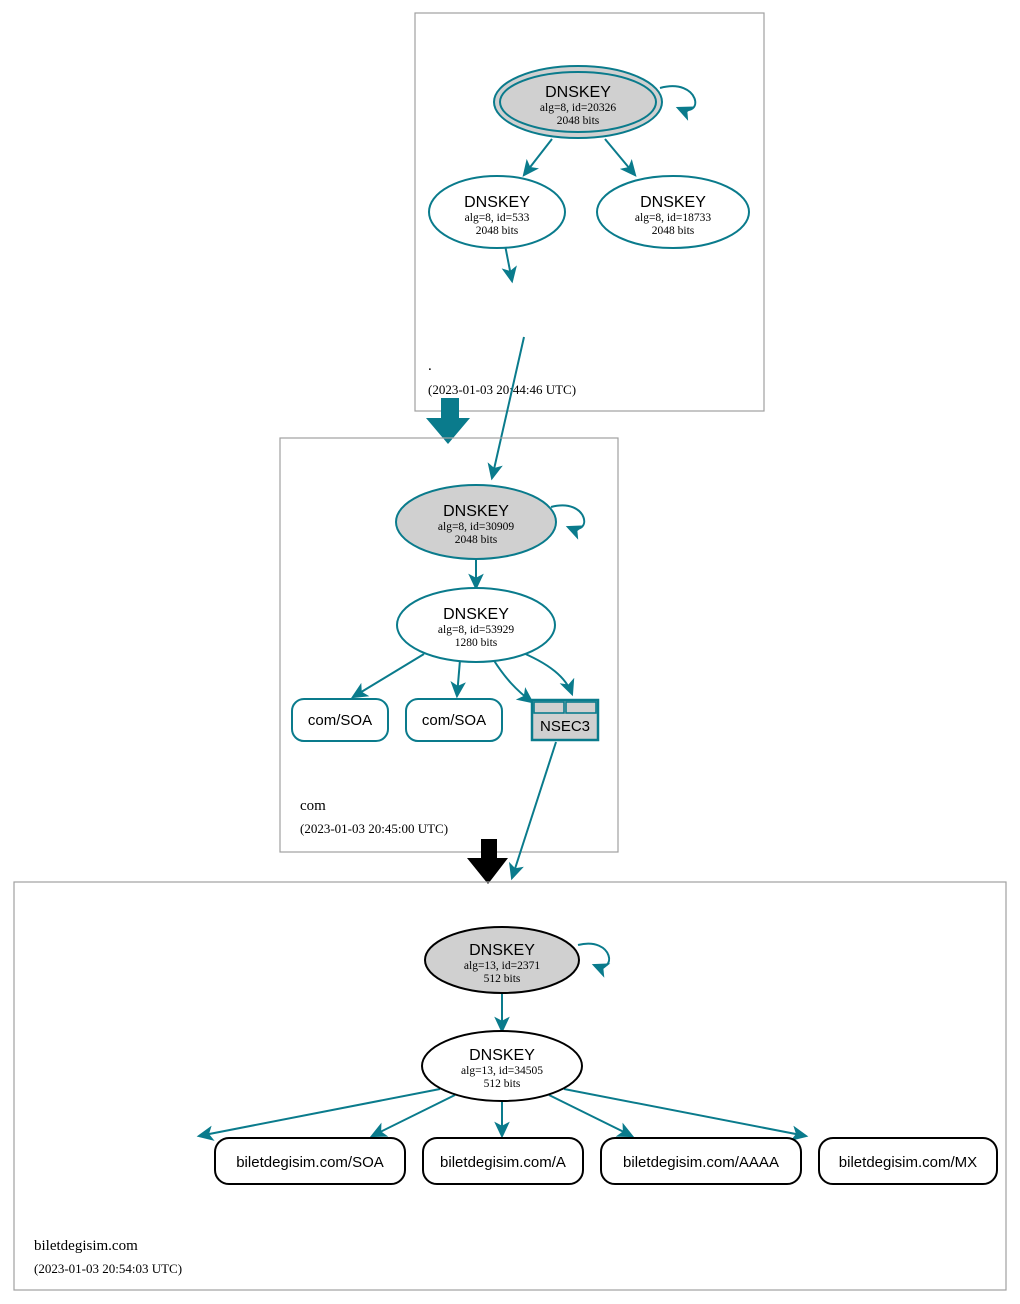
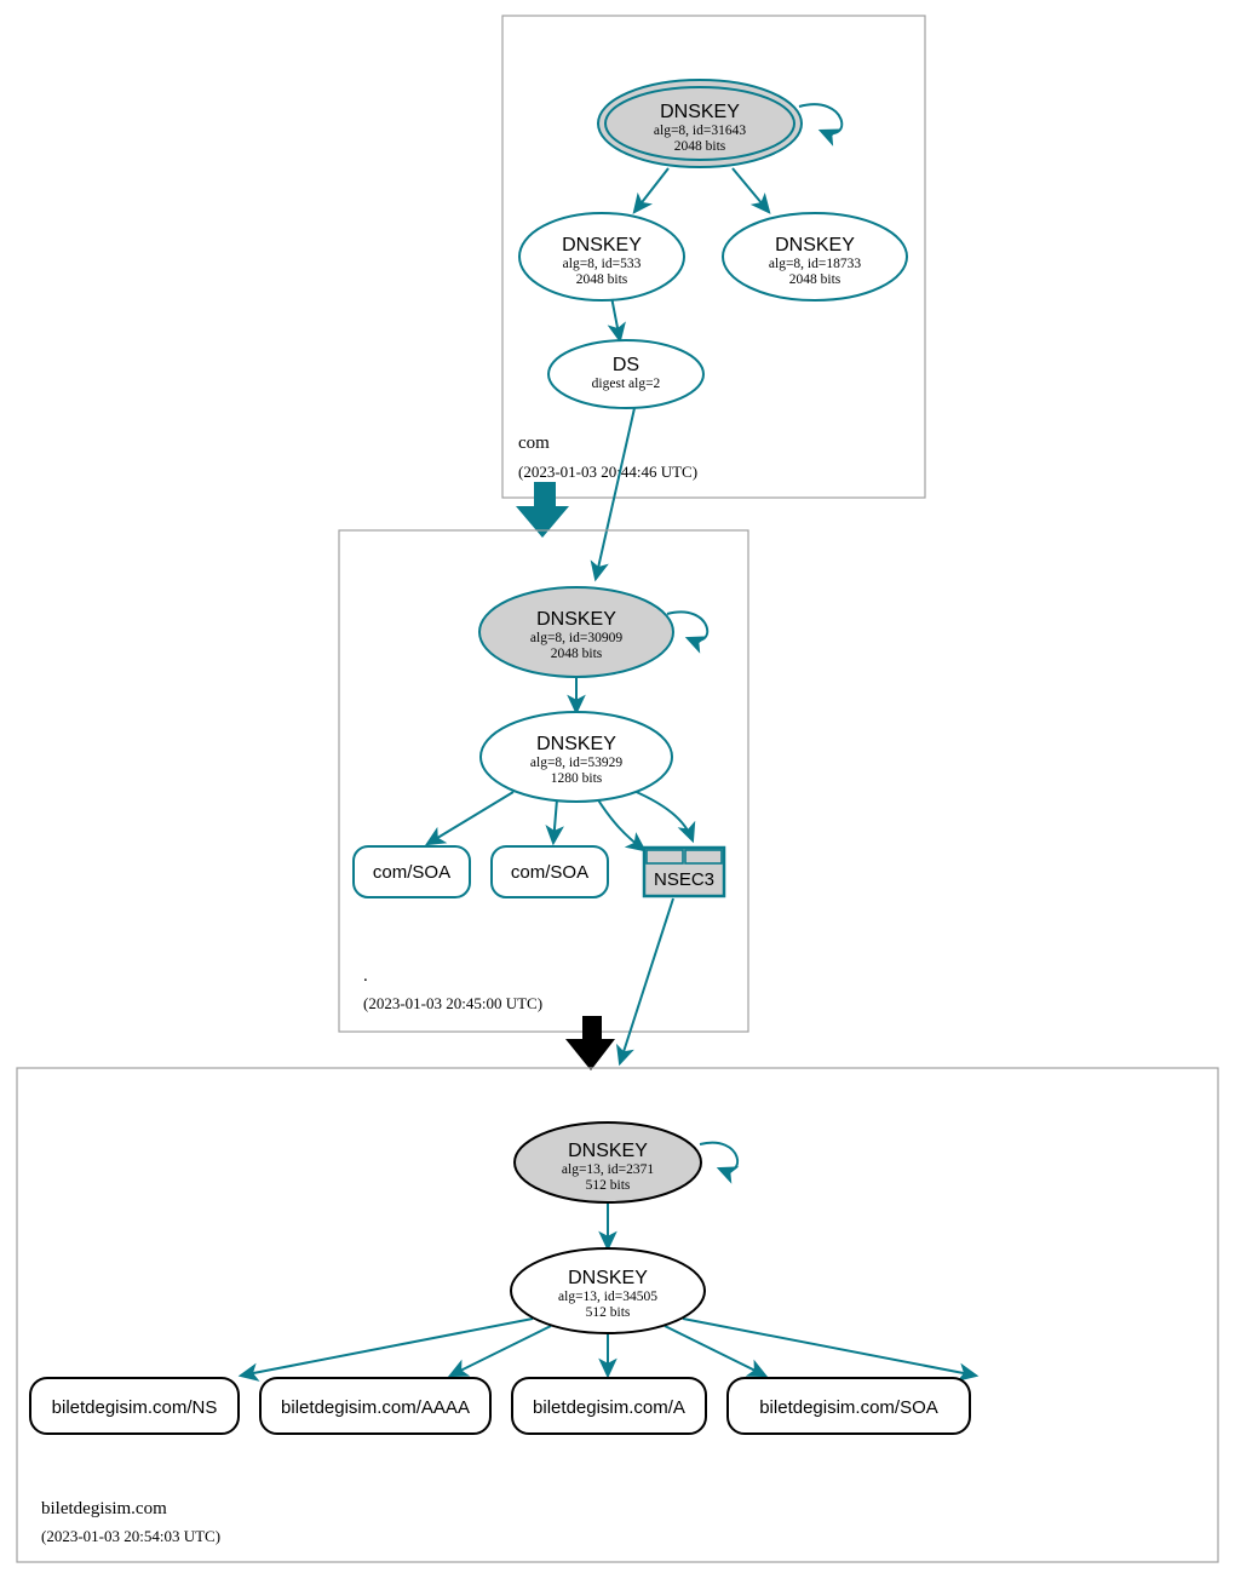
  DNSKEY
- alg=8, id=20326
+ alg=8, id=31643
  2048 bits
  DNSKEY
  alg=8, id=533
  2048 bits
  DNSKEY
  alg=8, id=18733
  2048 bits
+ DS
+ digest alg=2
- .
+ com
  (2023-01-03 20:44:46 UTC)
  DNSKEY
  alg=8, id=30909
  2048 bits
  DNSKEY
  alg=8, id=53929
  1280 bits
  com/SOA
  com/SOA
  NSEC3
- com
+ .
  (2023-01-03 20:45:00 UTC)
  DNSKEY
  alg=13, id=2371
  512 bits
  DNSKEY
  alg=13, id=34505
  512 bits
+ biletdegisim.com/NS
- biletdegisim.com/SOA
+ biletdegisim.com/AAAA
  biletdegisim.com/A
- biletdegisim.com/AAAA
+ biletdegisim.com/SOA
- biletdegisim.com/MX
  biletdegisim.com
  (2023-01-03 20:54:03 UTC)
